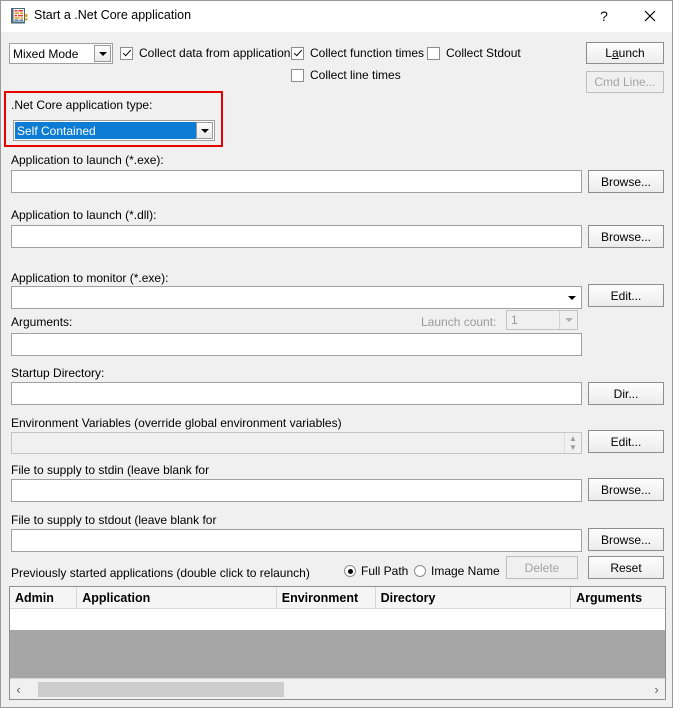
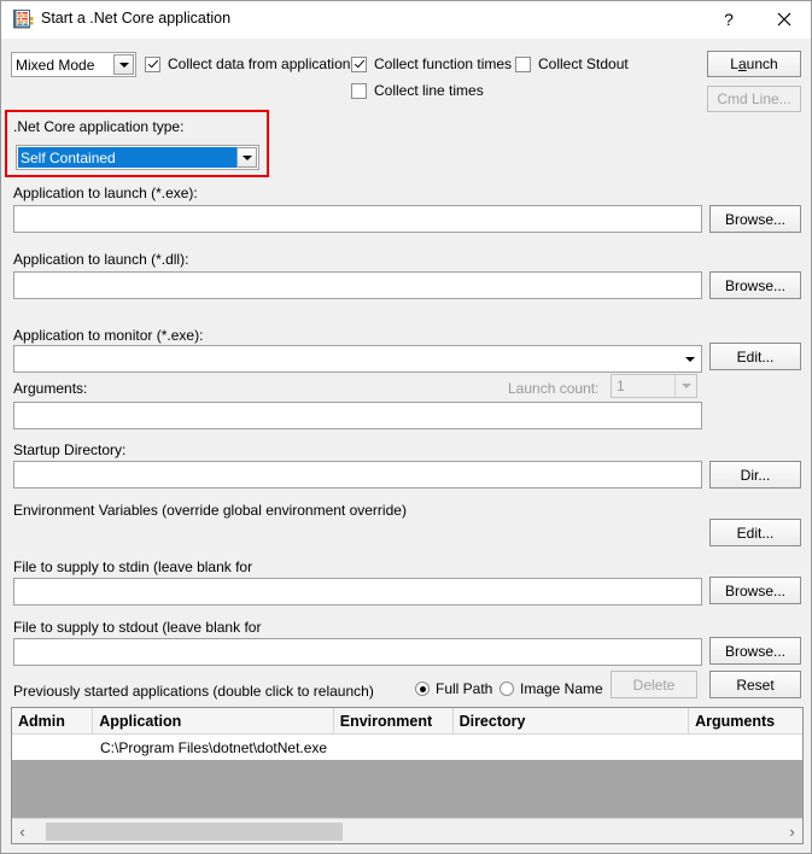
  Start a .Net Core application
  ?
  Mixed Mode
  Collect data from application
  Collect function times
  Collect Stdout
  Collect line times
  Launch
  Cmd Line...
  .Net Core application type:
  Self Contained
  Application to launch (*.exe):
  Browse...
  Application to launch (*.dll):
  Browse...
  Application to monitor (*.exe):
  Edit...
  Arguments:
  Launch count:
  1
  Startup Directory:
  Dir...
- Environment Variables (override global environment variables)
+ Environment Variables (override global environment override)
- ▲
- ▼
  Edit...
  File to supply to stdin (leave blank for
  Browse...
  File to supply to stdout (leave blank for
  Browse...
  Previously started applications (double click to relaunch)
  Full Path
  Image Name
  Delete
  Reset
  Admin
  Application
  Environment
  Directory
  Arguments
+ C:\Program Files\dotnet\dotNet.exe
  ‹
  ›
